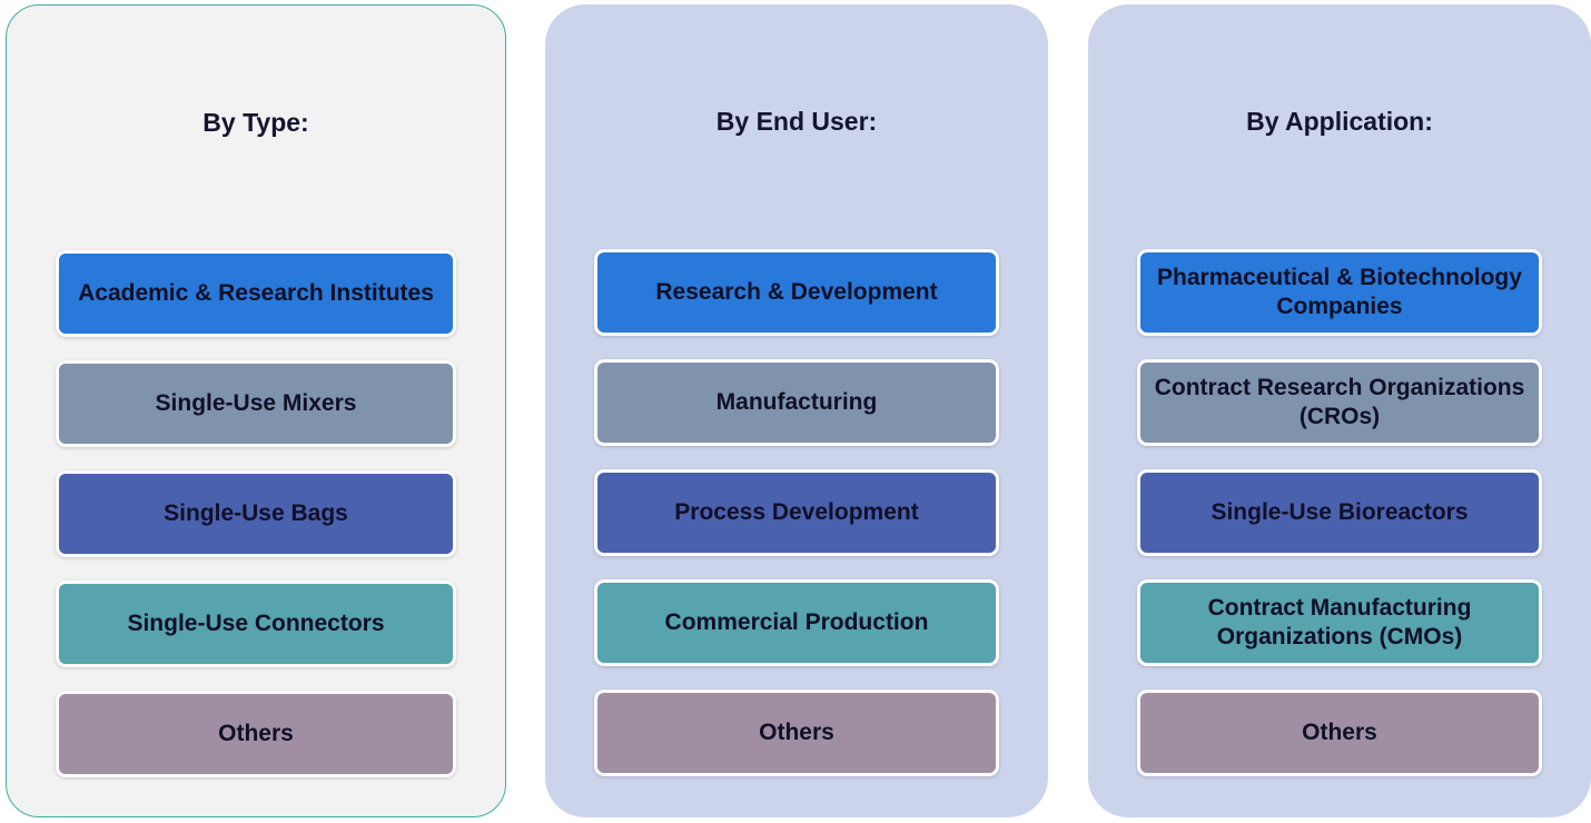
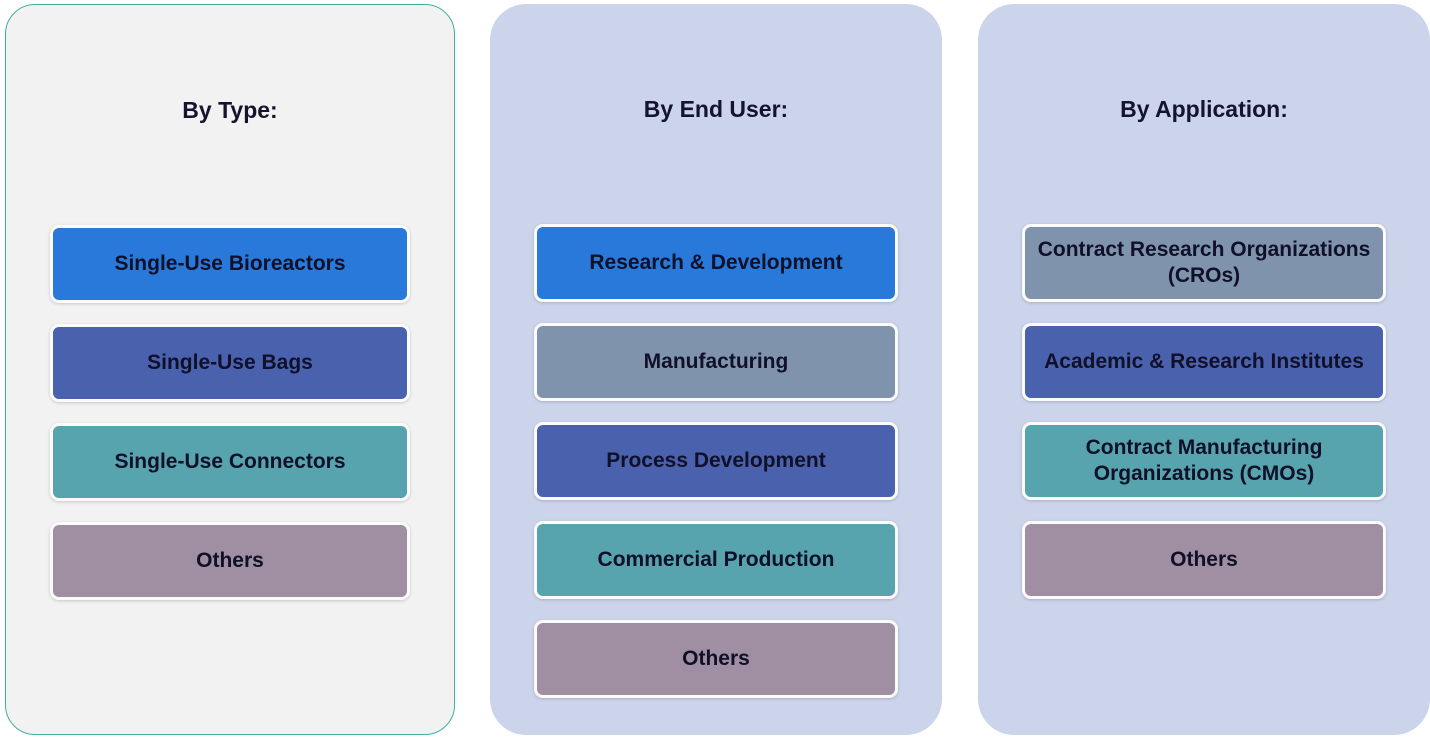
  By Type:
- Academic & Research Institutes
+ Single-Use Bioreactors
- Single-Use Mixers
  Single-Use Bags
  Single-Use Connectors
  Others
  By End User:
  Research & Development
  Manufacturing
  Process Development
  Commercial Production
  Others
  By Application:
- Pharmaceutical & Biotechnology Companies
  Contract Research Organizations (CROs)
- Single-Use Bioreactors
+ Academic & Research Institutes
  Contract Manufacturing Organizations (CMOs)
  Others
